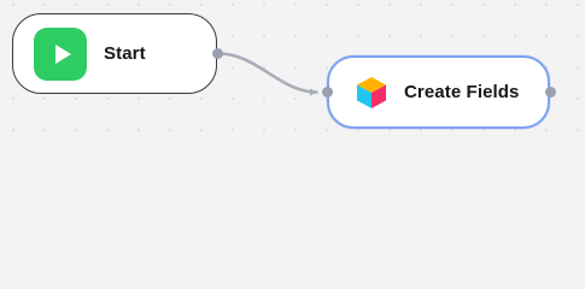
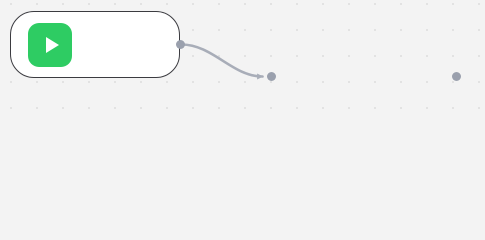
- Start
- Create Fields
